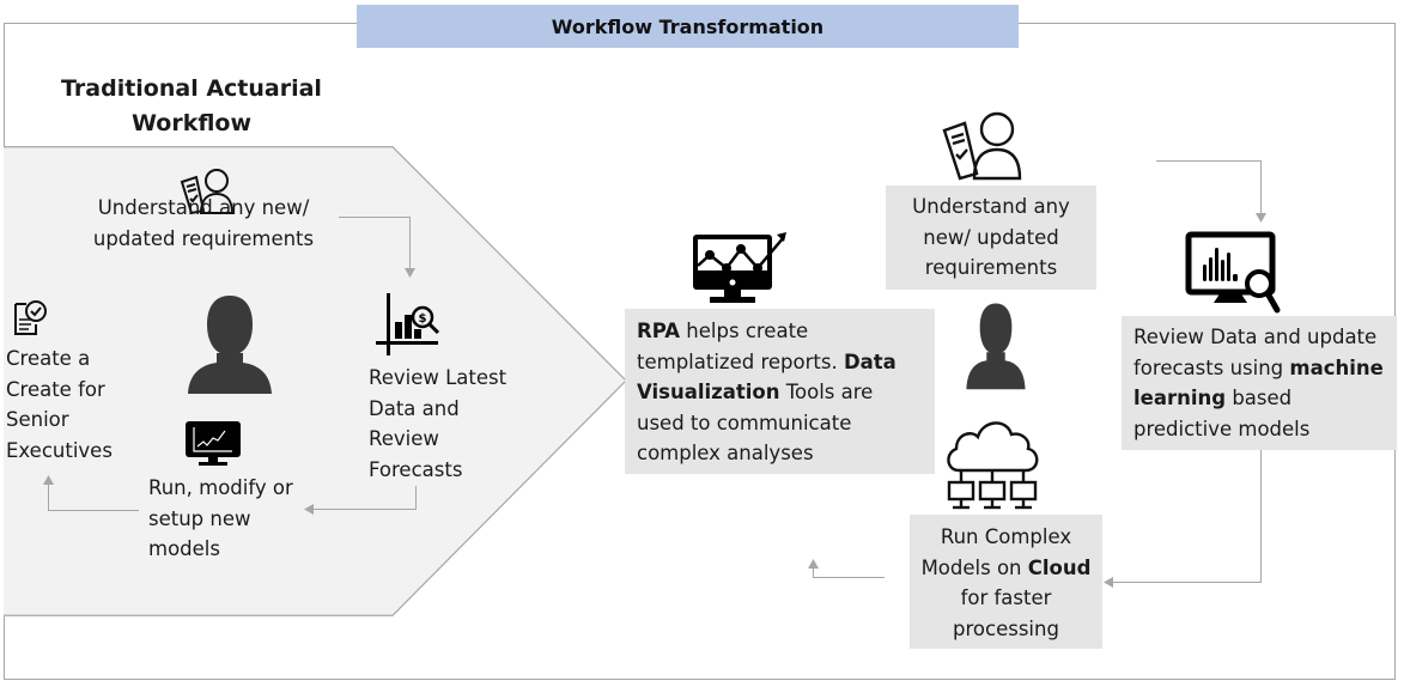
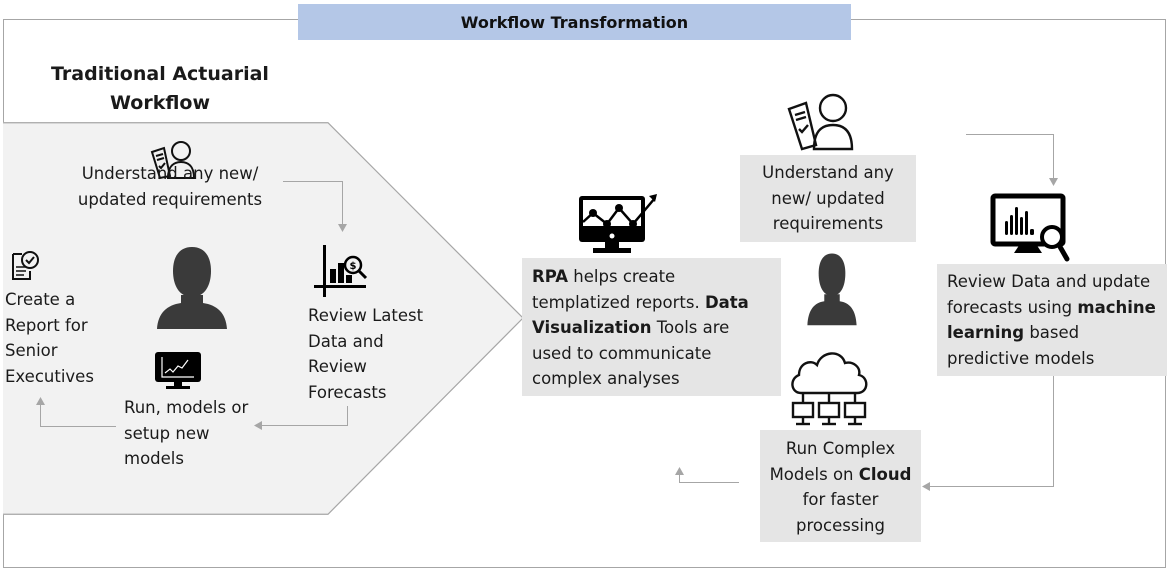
  Workflow Transformation
  Traditional Actuarial Workflow
  Understand any new/ updated requirements
  $
  Review Latest Data and Review Forecasts
- Run, modify or setup new models
+ Run, models or setup new models
- Create a Create for Senior Executives
+ Create a Report for Senior Executives
  RPA helps create templatized reports. Data Visualization Tools are used to communicate complex analyses
  Understand any new/ updated requirements
  Review Data and update forecasts using machine learning based predictive models
  Run Complex Models on Cloud for faster processing
